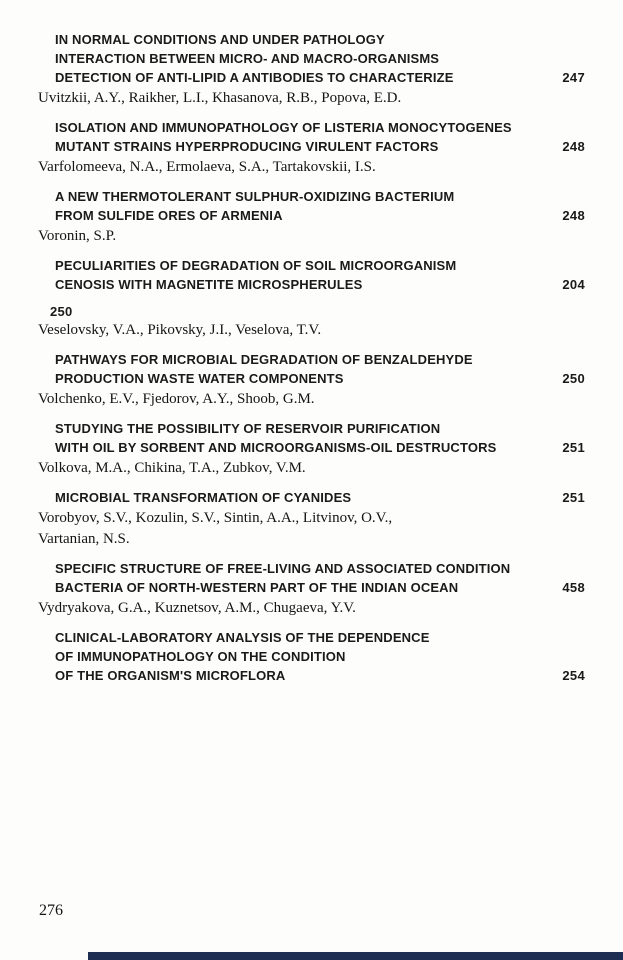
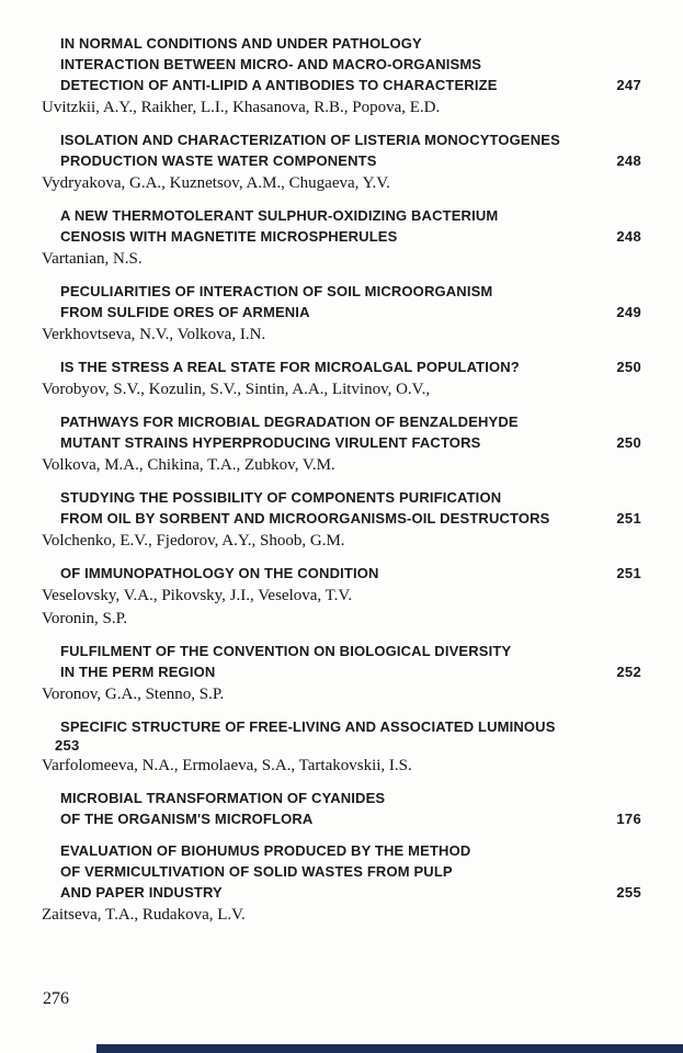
  IN NORMAL CONDITIONS AND UNDER PATHOLOGY
  INTERACTION BETWEEN MICRO- AND MACRO-ORGANISMS
  DETECTION OF ANTI-LIPID A ANTIBODIES TO CHARACTERIZE
  247
  Uvitzkii, A.Y., Raikher, L.I., Khasanova, R.B., Popova, E.D.
- ISOLATION AND IMMUNOPATHOLOGY OF LISTERIA MONOCYTOGENES
+ ISOLATION AND CHARACTERIZATION OF LISTERIA MONOCYTOGENES
- MUTANT STRAINS HYPERPRODUCING VIRULENT FACTORS
+ PRODUCTION WASTE WATER COMPONENTS
  248
- Varfolomeeva, N.A., Ermolaeva, S.A., Tartakovskii, I.S.
+ Vydryakova, G.A., Kuznetsov, A.M., Chugaeva, Y.V.
  A NEW THERMOTOLERANT SULPHUR-OXIDIZING BACTERIUM
- FROM SULFIDE ORES OF ARMENIA
+ CENOSIS WITH MAGNETITE MICROSPHERULES
  248
- Voronin, S.P.
+ Vartanian, N.S.
- PECULIARITIES OF DEGRADATION OF SOIL MICROORGANISM
+ PECULIARITIES OF INTERACTION OF SOIL MICROORGANISM
- CENOSIS WITH MAGNETITE MICROSPHERULES
+ FROM SULFIDE ORES OF ARMENIA
- 204
+ 249
+ Verkhovtseva, N.V., Volkova, I.N.
+ IS THE STRESS A REAL STATE FOR MICROALGAL POPULATION?
  250
- Veselovsky, V.A., Pikovsky, J.I., Veselova, T.V.
+ Vorobyov, S.V., Kozulin, S.V., Sintin, A.A., Litvinov, O.V.,
  PATHWAYS FOR MICROBIAL DEGRADATION OF BENZALDEHYDE
- PRODUCTION WASTE WATER COMPONENTS
+ MUTANT STRAINS HYPERPRODUCING VIRULENT FACTORS
  250
- Volchenko, E.V., Fjedorov, A.Y., Shoob, G.M.
+ Volkova, M.A., Chikina, T.A., Zubkov, V.M.
- STUDYING THE POSSIBILITY OF RESERVOIR PURIFICATION
+ STUDYING THE POSSIBILITY OF COMPONENTS PURIFICATION
- WITH OIL BY SORBENT AND MICROORGANISMS-OIL DESTRUCTORS
+ FROM OIL BY SORBENT AND MICROORGANISMS-OIL DESTRUCTORS
  251
- Volkova, M.A., Chikina, T.A., Zubkov, V.M.
+ Volchenko, E.V., Fjedorov, A.Y., Shoob, G.M.
- MICROBIAL TRANSFORMATION OF CYANIDES
+ OF IMMUNOPATHOLOGY ON THE CONDITION
  251
- Vorobyov, S.V., Kozulin, S.V., Sintin, A.A., Litvinov, O.V.,
+ Veselovsky, V.A., Pikovsky, J.I., Veselova, T.V.
- Vartanian, N.S.
+ Voronin, S.P.
+ FULFILMENT OF THE CONVENTION ON BIOLOGICAL DIVERSITY
+ IN THE PERM REGION
+ 252
+ Voronov, G.A., Stenno, S.P.
- SPECIFIC STRUCTURE OF FREE-LIVING AND ASSOCIATED CONDITION
+ SPECIFIC STRUCTURE OF FREE-LIVING AND ASSOCIATED LUMINOUS
- BACTERIA OF NORTH-WESTERN PART OF THE INDIAN OCEAN
- 458
+ 253
- Vydryakova, G.A., Kuznetsov, A.M., Chugaeva, Y.V.
+ Varfolomeeva, N.A., Ermolaeva, S.A., Tartakovskii, I.S.
- CLINICAL-LABORATORY ANALYSIS OF THE DEPENDENCE
- OF IMMUNOPATHOLOGY ON THE CONDITION
+ MICROBIAL TRANSFORMATION OF CYANIDES
  OF THE ORGANISM'S MICROFLORA
- 254
+ 176
+ EVALUATION OF BIOHUMUS PRODUCED BY THE METHOD
+ OF VERMICULTIVATION OF SOLID WASTES FROM PULP
+ AND PAPER INDUSTRY
+ 255
+ Zaitseva, T.A., Rudakova, L.V.
  276
